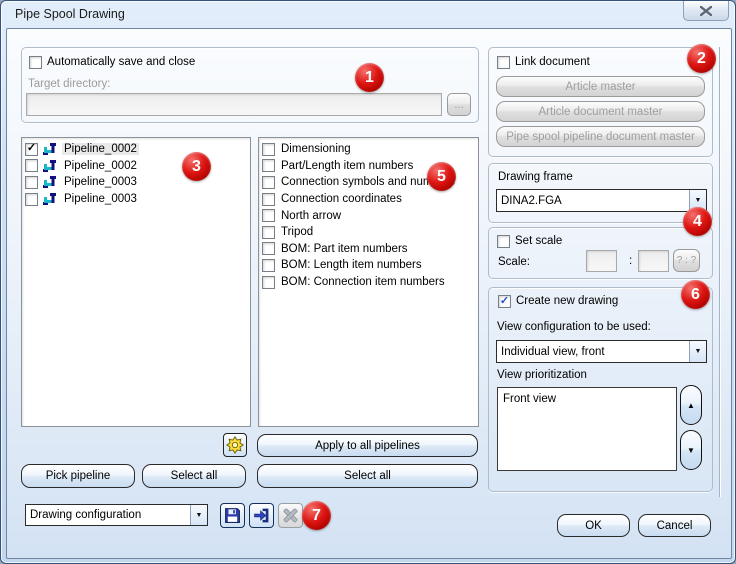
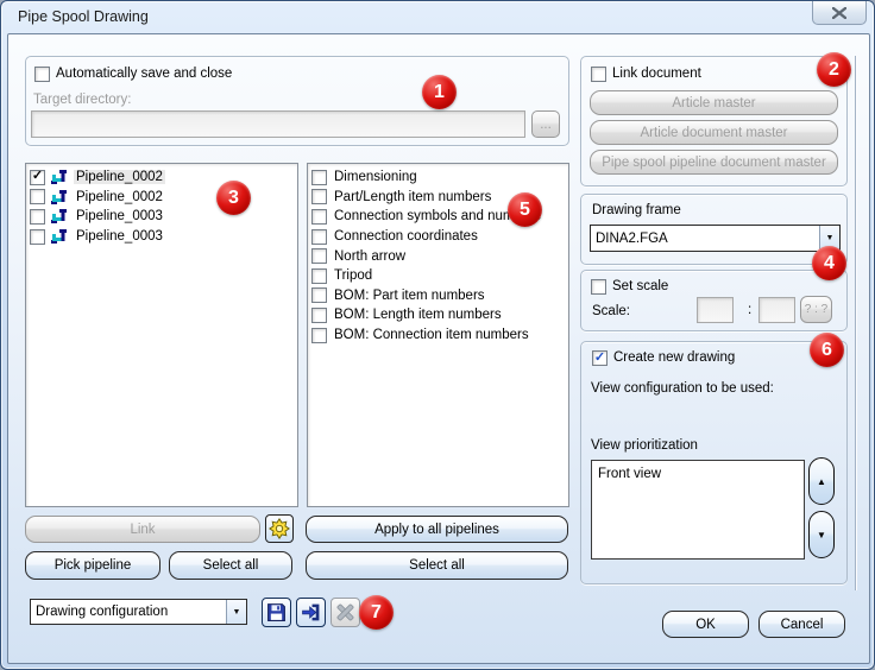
  Pipe Spool Drawing
  Automatically save and close
  Target directory:
  ...
  Link document
  Article master
  Article document master
  Pipe spool pipeline document master
  ✓
  Pipeline_0002
  Pipeline_0002
  Pipeline_0003
  Pipeline_0003
  Dimensioning
  Part/Length item numbers
  Connection symbols and nu
  Connection coordinates
  North arrow
  Tripod
  BOM: Part item numbers
  BOM: Length item numbers
  BOM: Connection item numbers
  Drawing frame
  DINA2.FGA
  Set scale
  Scale:
  :
  ? : ?
  ✓
  Create new drawing
  View configuration to be used:
- Individual view, front
  View prioritization
  Front view
  ▲
  ▼
+ Link
  Pick pipeline
  Select all
  Apply to all pipelines
  Select all
  Drawing configuration
  OK
  Cancel
  1
  2
  3
  4
  5
  6
  7
